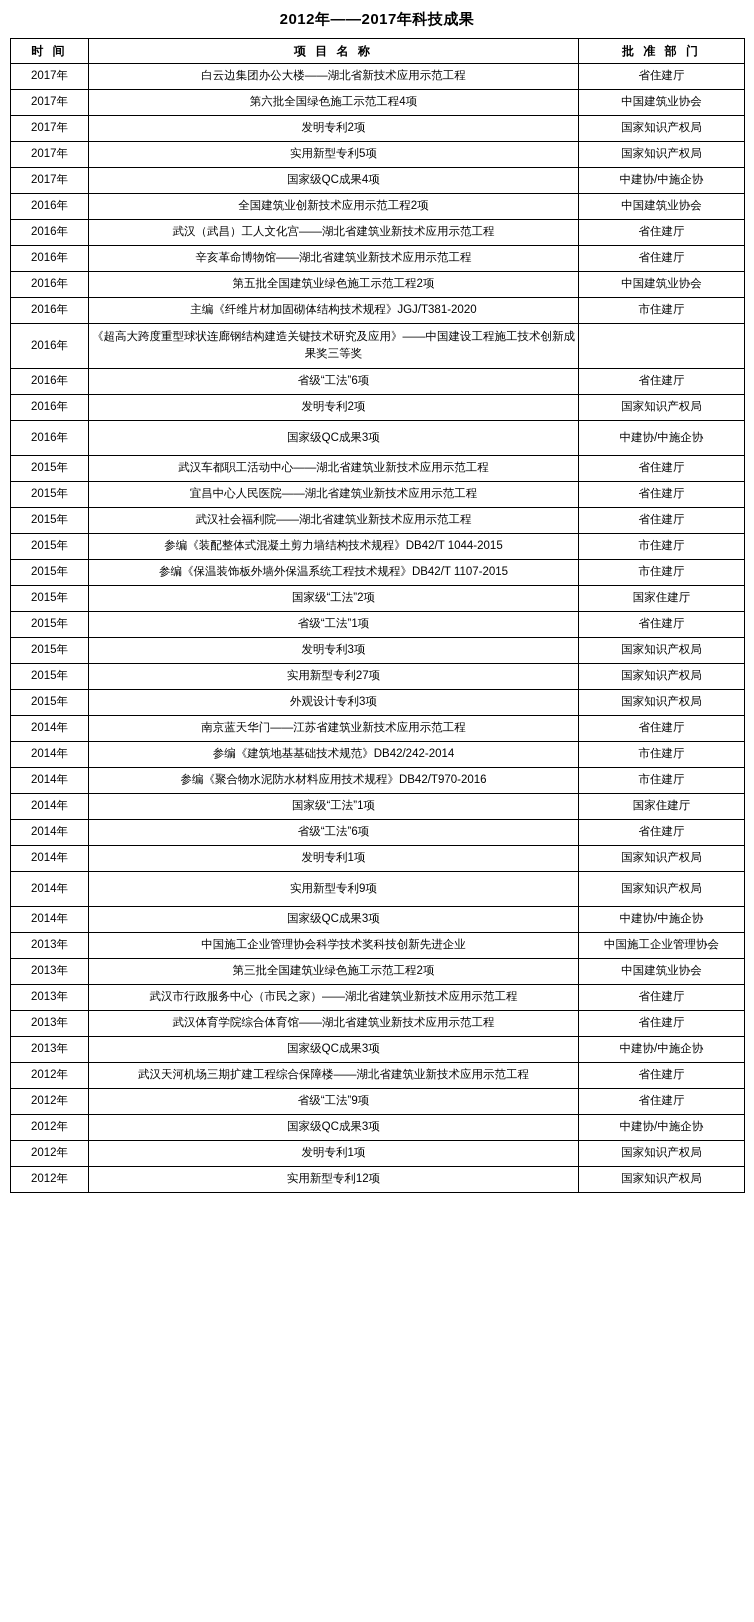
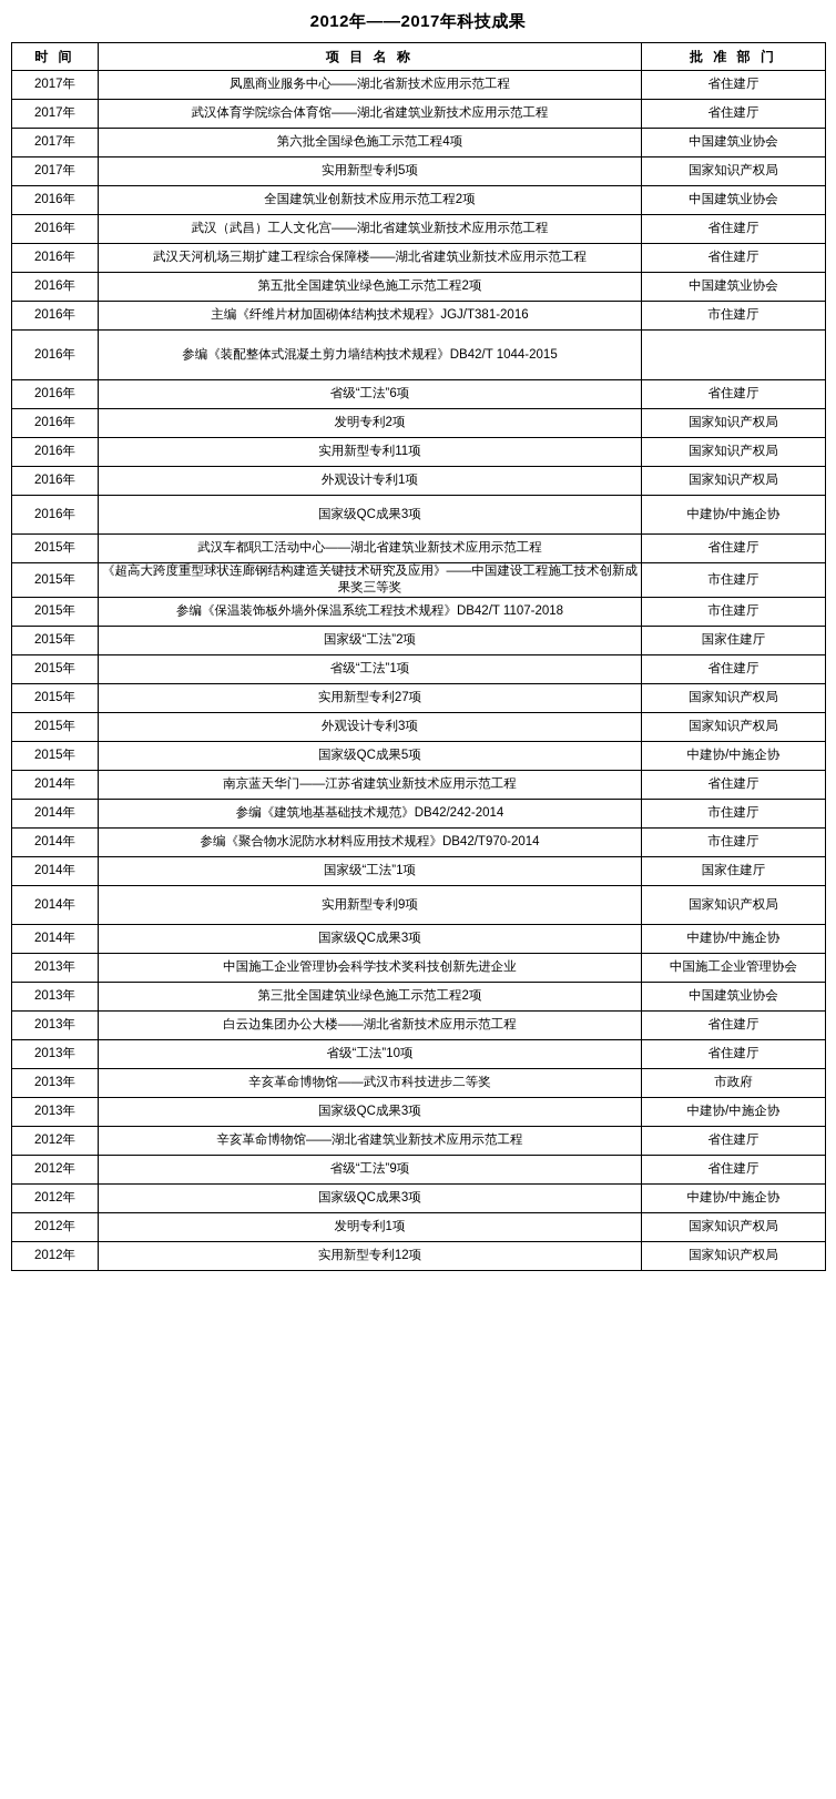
  2012年——2017年科技成果
  时 间	项 目 名 称	批 准 部 门
+ 2017年	凤凰商业服务中心——湖北省新技术应用示范工程	省住建厅
- 2017年	白云边集团办公大楼——湖北省新技术应用示范工程	省住建厅
+ 2017年	武汉体育学院综合体育馆——湖北省建筑业新技术应用示范工程	省住建厅
  2017年	第六批全国绿色施工示范工程4项	中国建筑业协会
- 2017年	发明专利2项	国家知识产权局
  2017年	实用新型专利5项	国家知识产权局
- 2017年	国家级QC成果4项	中建协/中施企协
  2016年	全国建筑业创新技术应用示范工程2项	中国建筑业协会
  2016年	武汉（武昌）工人文化宫——湖北省建筑业新技术应用示范工程	省住建厅
- 2016年	辛亥革命博物馆——湖北省建筑业新技术应用示范工程	省住建厅
+ 2016年	武汉天河机场三期扩建工程综合保障楼——湖北省建筑业新技术应用示范工程	省住建厅
  2016年	第五批全国建筑业绿色施工示范工程2项	中国建筑业协会
- 2016年	主编《纤维片材加固砌体结构技术规程》JGJ/T381-2020	市住建厅
+ 2016年	主编《纤维片材加固砌体结构技术规程》JGJ/T381-2016	市住建厅
- 2016年	《超高大跨度重型球状连廊钢结构建造关键技术研究及应用》——中国建设工程施工技术创新成果奖三等奖
+ 2016年	参编《装配整体式混凝土剪力墙结构技术规程》DB42/T 1044-2015
  2016年	省级“工法”6项	省住建厅
  2016年	发明专利2项	国家知识产权局
+ 2016年	实用新型专利11项	国家知识产权局
+ 2016年	外观设计专利1项	国家知识产权局
  2016年	国家级QC成果3项	中建协/中施企协
  2015年	武汉车都职工活动中心——湖北省建筑业新技术应用示范工程	省住建厅
- 2015年	宜昌中心人民医院——湖北省建筑业新技术应用示范工程	省住建厅
- 2015年	武汉社会福利院——湖北省建筑业新技术应用示范工程	省住建厅
- 2015年	参编《装配整体式混凝土剪力墙结构技术规程》DB42/T 1044-2015	市住建厅
+ 2015年	《超高大跨度重型球状连廊钢结构建造关键技术研究及应用》——中国建设工程施工技术创新成果奖三等奖	市住建厅
- 2015年	参编《保温装饰板外墙外保温系统工程技术规程》DB42/T 1107-2015	市住建厅
+ 2015年	参编《保温装饰板外墙外保温系统工程技术规程》DB42/T 1107-2018	市住建厅
  2015年	国家级“工法”2项	国家住建厅
  2015年	省级“工法”1项	省住建厅
- 2015年	发明专利3项	国家知识产权局
  2015年	实用新型专利27项	国家知识产权局
  2015年	外观设计专利3项	国家知识产权局
+ 2015年	国家级QC成果5项	中建协/中施企协
  2014年	南京蓝天华门——江苏省建筑业新技术应用示范工程	省住建厅
  2014年	参编《建筑地基基础技术规范》DB42/242-2014	市住建厅
- 2014年	参编《聚合物水泥防水材料应用技术规程》DB42/T970-2016	市住建厅
+ 2014年	参编《聚合物水泥防水材料应用技术规程》DB42/T970-2014	市住建厅
  2014年	国家级“工法”1项	国家住建厅
- 2014年	省级“工法”6项	省住建厅
- 2014年	发明专利1项	国家知识产权局
  2014年	实用新型专利9项	国家知识产权局
  2014年	国家级QC成果3项	中建协/中施企协
  2013年	中国施工企业管理协会科学技术奖科技创新先进企业	中国施工企业管理协会
  2013年	第三批全国建筑业绿色施工示范工程2项	中国建筑业协会
- 2013年	武汉市行政服务中心（市民之家）——湖北省建筑业新技术应用示范工程	省住建厅
- 2013年	武汉体育学院综合体育馆——湖北省建筑业新技术应用示范工程	省住建厅
+ 2013年	白云边集团办公大楼——湖北省新技术应用示范工程	省住建厅
+ 2013年	省级“工法”10项	省住建厅
+ 2013年	辛亥革命博物馆——武汉市科技进步二等奖	市政府
  2013年	国家级QC成果3项	中建协/中施企协
- 2012年	武汉天河机场三期扩建工程综合保障楼——湖北省建筑业新技术应用示范工程	省住建厅
+ 2012年	辛亥革命博物馆——湖北省建筑业新技术应用示范工程	省住建厅
  2012年	省级“工法”9项	省住建厅
  2012年	国家级QC成果3项	中建协/中施企协
  2012年	发明专利1项	国家知识产权局
  2012年	实用新型专利12项	国家知识产权局
